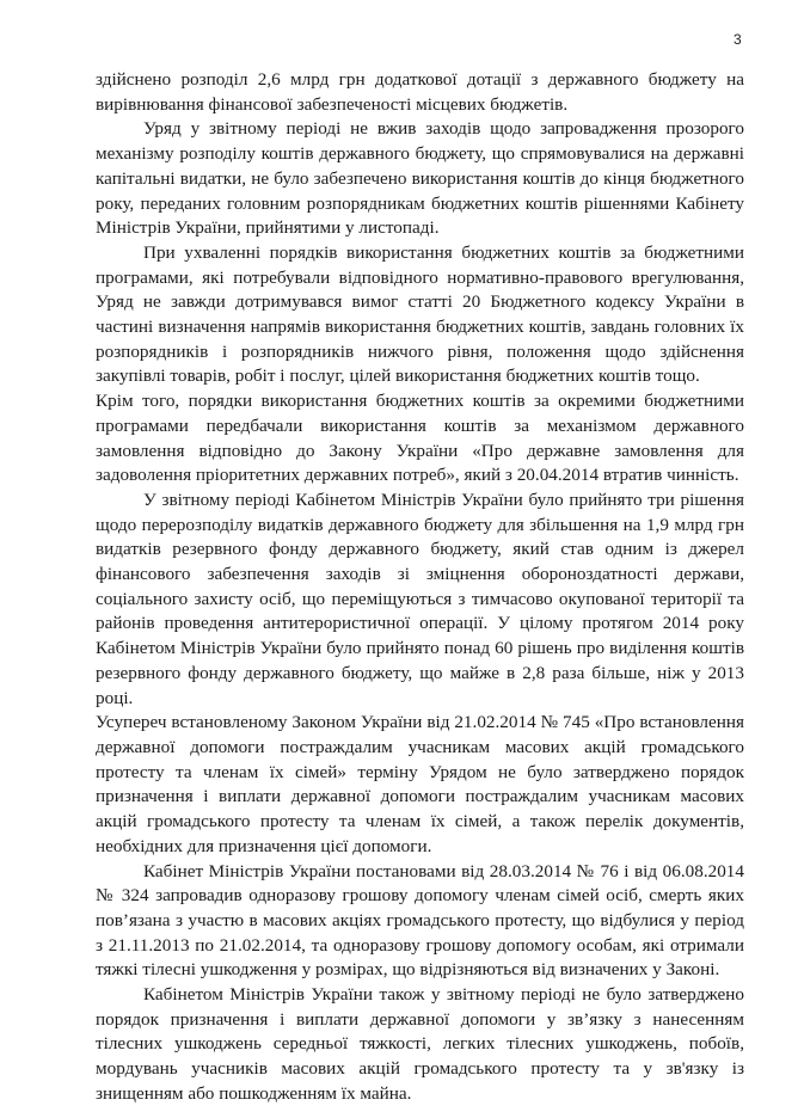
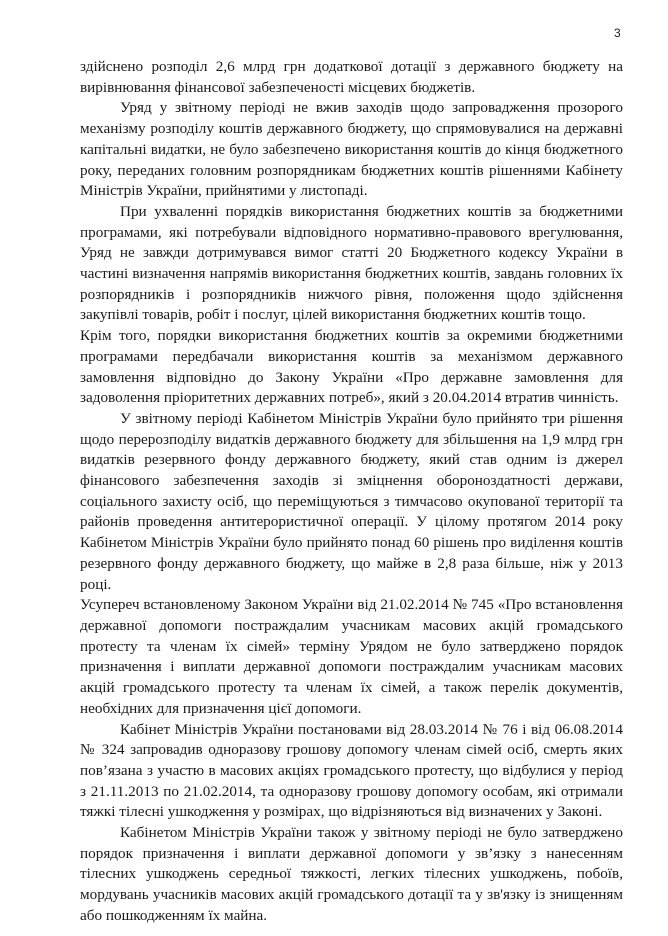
  3
  здійснено розподіл 2,6 млрд грн додаткової дотації з державного бюджету на вирівнювання фінансової забезпеченості місцевих бюджетів.
  Уряд у звітному періоді не вжив заходів щодо запровадження прозорого механізму розподілу коштів державного бюджету, що спрямовувалися на державні капітальні видатки, не було забезпечено використання коштів до кінця бюджетного року, переданих головним розпорядникам бюджетних коштів рішеннями Кабінету Міністрів України, прийнятими у листопаді.
  При ухваленні порядків використання бюджетних коштів за бюджетними програмами, які потребували відповідного нормативно-правового врегулювання, Уряд не завжди дотримувався вимог статті 20 Бюджетного кодексу України в частині визначення напрямів використання бюджетних коштів, завдань головних їх розпорядників і розпорядників нижчого рівня, положення щодо здійснення закупівлі товарів, робіт і послуг, цілей використання бюджетних коштів тощо.
  Крім того, порядки використання бюджетних коштів за окремими бюджетними програмами передбачали використання коштів за механізмом державного замовлення відповідно до Закону України «Про державне замовлення для задоволення пріоритетних державних потреб», який з 20.04.2014 втратив чинність.
  У звітному періоді Кабінетом Міністрів України було прийнято три рішення щодо перерозподілу видатків державного бюджету для збільшення на 1,9 млрд грн видатків резервного фонду державного бюджету, який став одним із джерел фінансового забезпечення заходів зі зміцнення обороноздатності держави, соціального захисту осіб, що переміщуються з тимчасово окупованої території та районів проведення антитерористичної операції. У цілому протягом 2014 року Кабінетом Міністрів України було прийнято понад 60 рішень про виділення коштів резервного фонду державного бюджету, що майже в 2,8 раза більше, ніж у 2013 році.
  Усупереч встановленому Законом України від 21.02.2014 № 745 «Про встановлення державної допомоги постраждалим учасникам масових акцій громадського протесту та членам їх сімей» терміну Урядом не було затверджено порядок призначення і виплати державної допомоги постраждалим учасникам масових акцій громадського протесту та членам їх сімей, а також перелік документів, необхідних для призначення цієї допомоги.
  Кабінет Міністрів України постановами від 28.03.2014 № 76 і від 06.08.2014 № 324 запровадив одноразову грошову допомогу членам сімей осіб, смерть яких пов’язана з участю в масових акціях громадського протесту, що відбулися у період з 21.11.2013 по 21.02.2014, та одноразову грошову допомогу особам, які отримали тяжкі тілесні ушкодження у розмірах, що відрізняються від визначених у Законі.
- Кабінетом Міністрів України також у звітному періоді не було затверджено порядок призначення і виплати державної допомоги у зв’язку з нанесенням тілесних ушкоджень середньої тяжкості, легких тілесних ушкоджень, побоїв, мордувань учасників масових акцій громадського протесту та у зв'язку із знищенням або пошкодженням їх майна.
+ Кабінетом Міністрів України також у звітному періоді не було затверджено порядок призначення і виплати державної допомоги у зв’язку з нанесенням тілесних ушкоджень середньої тяжкості, легких тілесних ушкоджень, побоїв, мордувань учасників масових акцій громадського дотації та у зв'язку із знищенням або пошкодженням їх майна.
